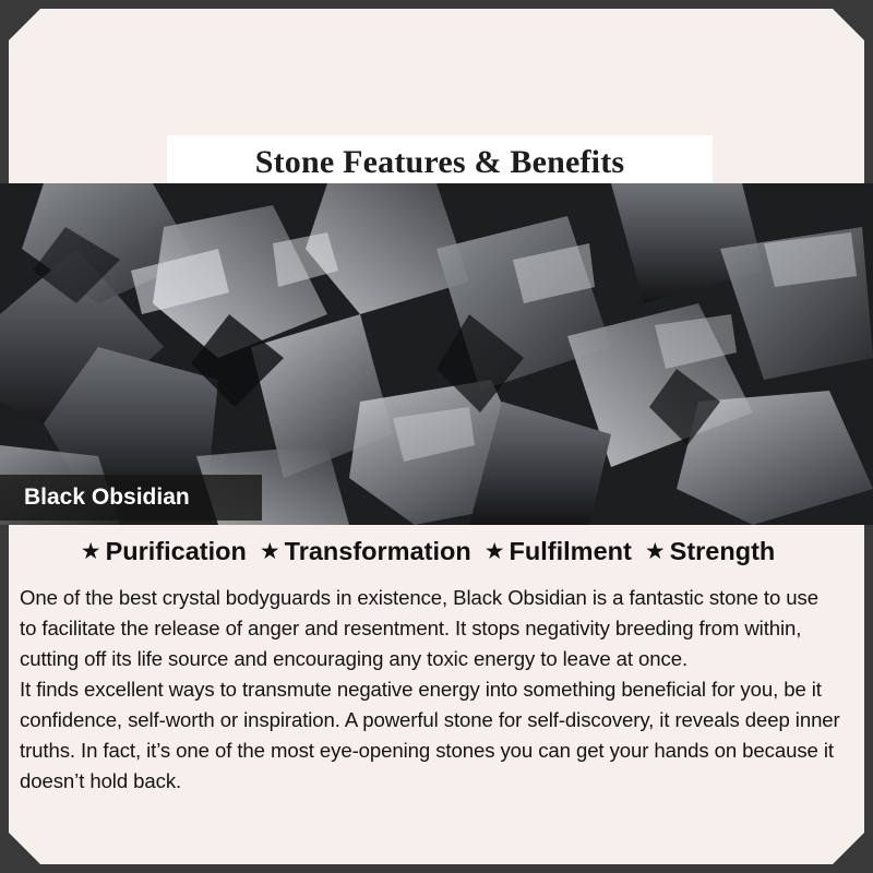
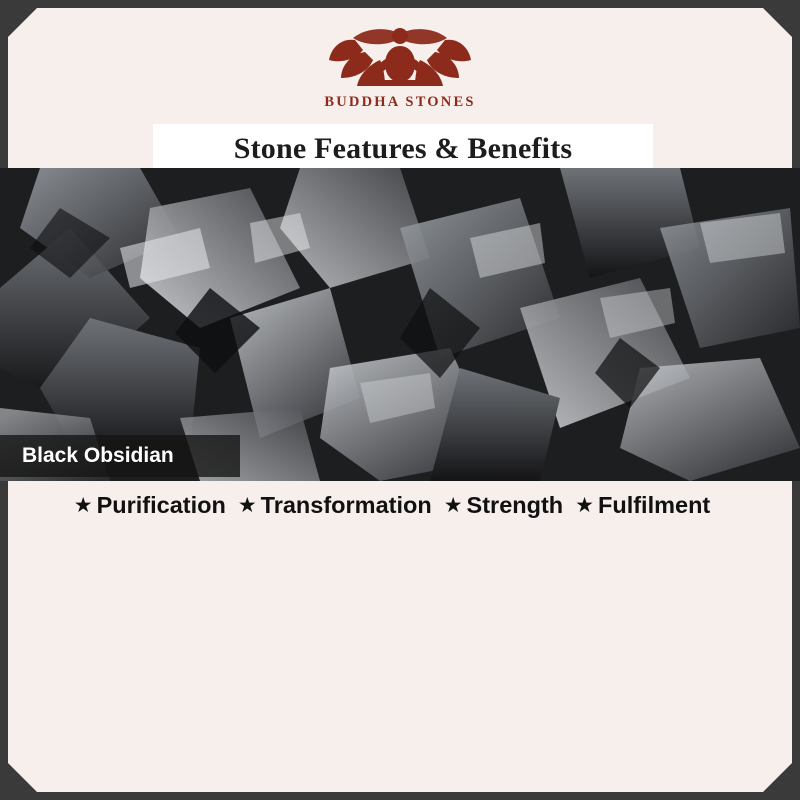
+ BUDDHA STONES
  Stone Features & Benefits
  Black Obsidian
  ★
  Purification
  ★
  Transformation
  ★
- Fulfilment
+ Strength
  ★
- Strength
+ Fulfilment
- One of the best crystal bodyguards in existence, Black Obsidian is a fantastic stone to use to facilitate the release of anger and resentment. It stops negativity breeding from within, cutting off its life source and encouraging any toxic energy to leave at once.
- It finds excellent ways to transmute negative energy into something beneficial for you, be it confidence, self-worth or inspiration. A powerful stone for self-discovery, it reveals deep inner truths. In fact, it’s one of the most eye-opening stones you can get your hands on because it doesn’t hold back.
